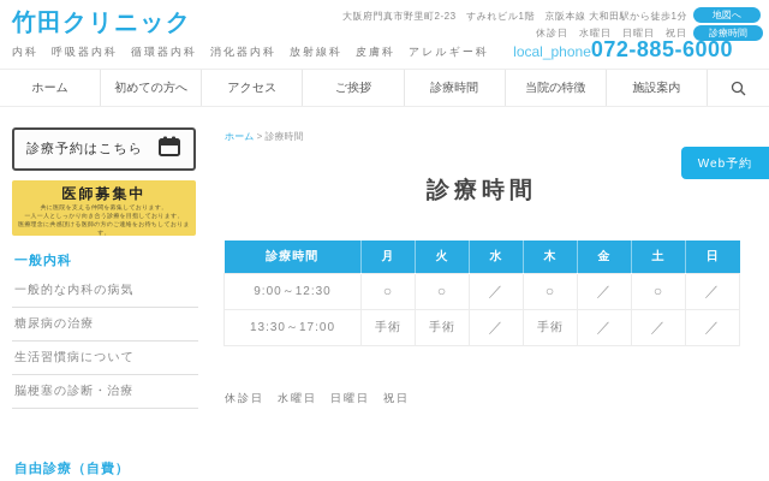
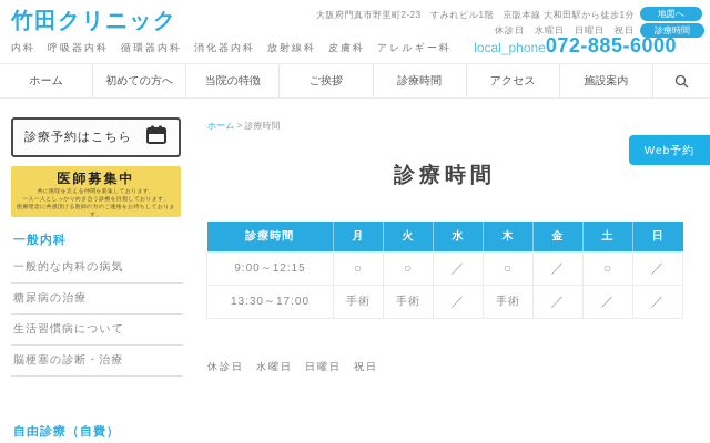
  竹田クリニック
  内科 呼吸器内科 循環器内科 消化器内科 放射線科 皮膚科 アレルギー科
  大阪府門真市野里町2-23 すみれビル1階 京阪本線 大和田駅から徒歩1分
  地図へ
  休診日 水曜日 日曜日 祝日
  診療時間
  local_phone
  072-885-6000
  ホーム
  初めての方へ
- アクセス
+ 当院の特徴
  ご挨拶
  診療時間
- 当院の特徴
+ アクセス
  施設案内
  診療予約はこちら
  医師募集中
  一般内科
  一般的な内科の病気
  糖尿病の治療
  生活習慣病について
  脳梗塞の診断・治療
  自由診療（自費）
  ホーム > 診療時間
  Web予約
  診療時間
  診療時間	月	火	水	木	金	土	日
- 9:00～12:30	○	○	／	○	／	○	／
+ 9:00～12:15	○	○	／	○	／	○	／
  13:30～17:00	手術	手術	／	手術	／	／	／
  休診日 水曜日 日曜日 祝日
